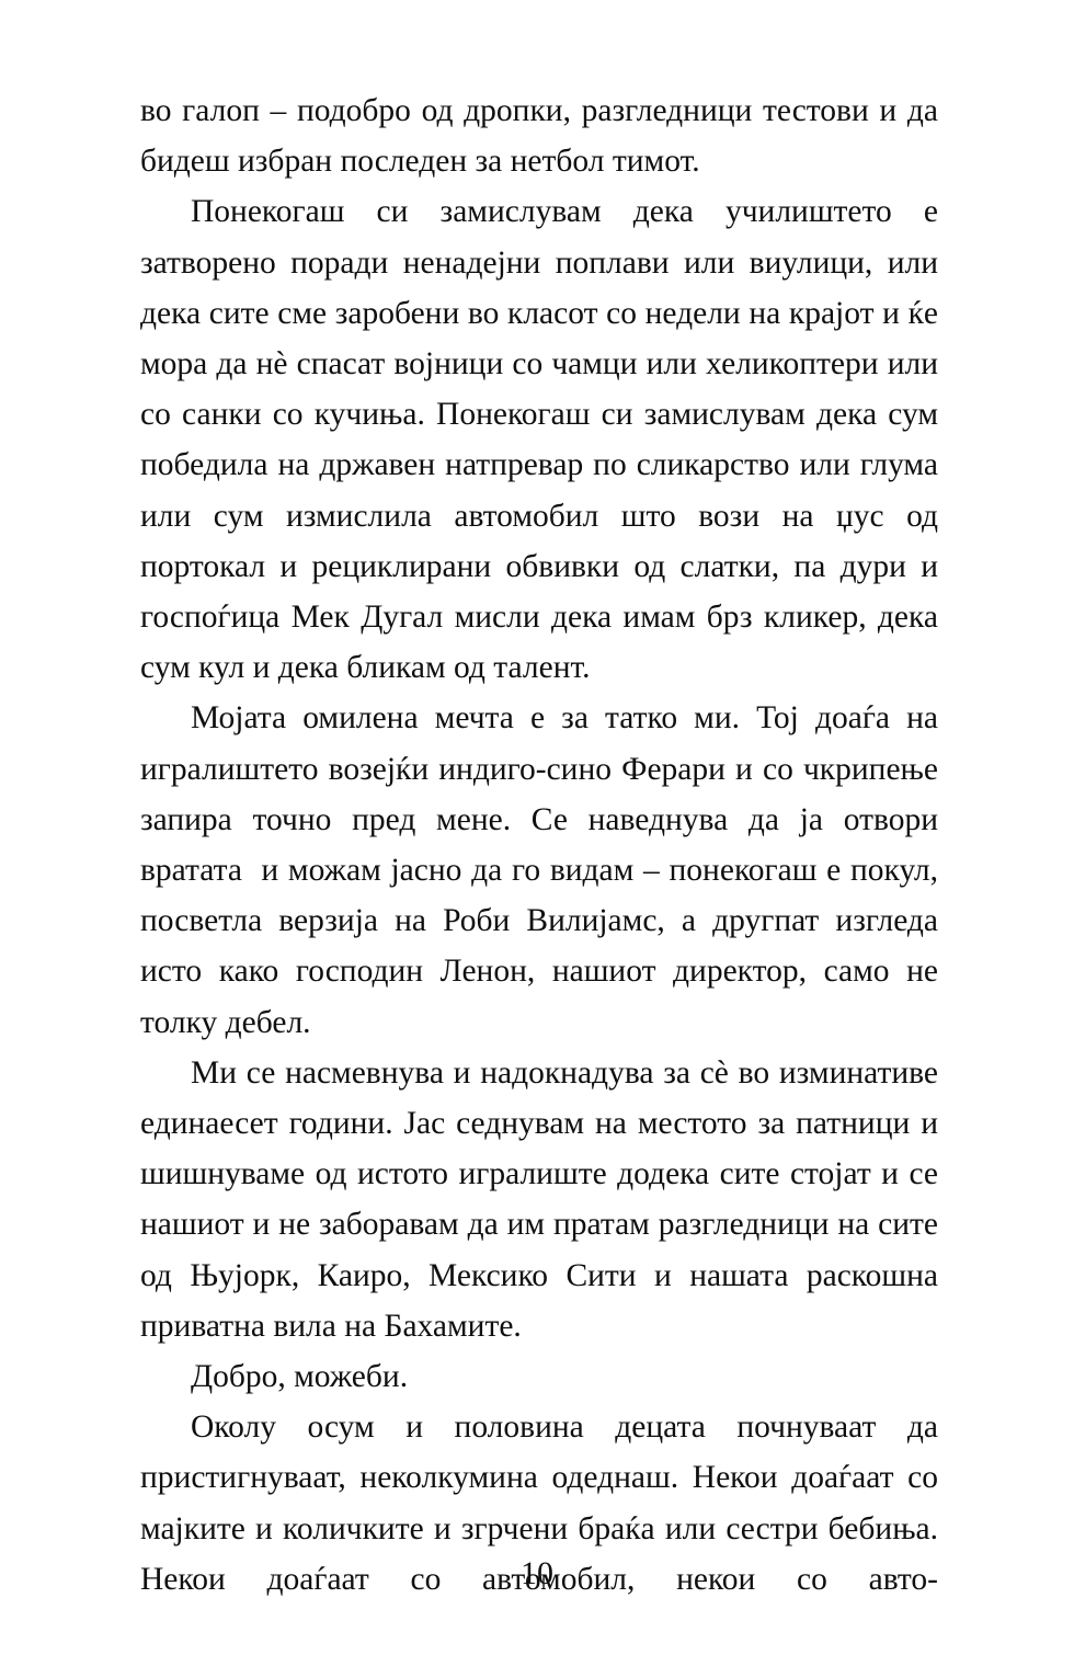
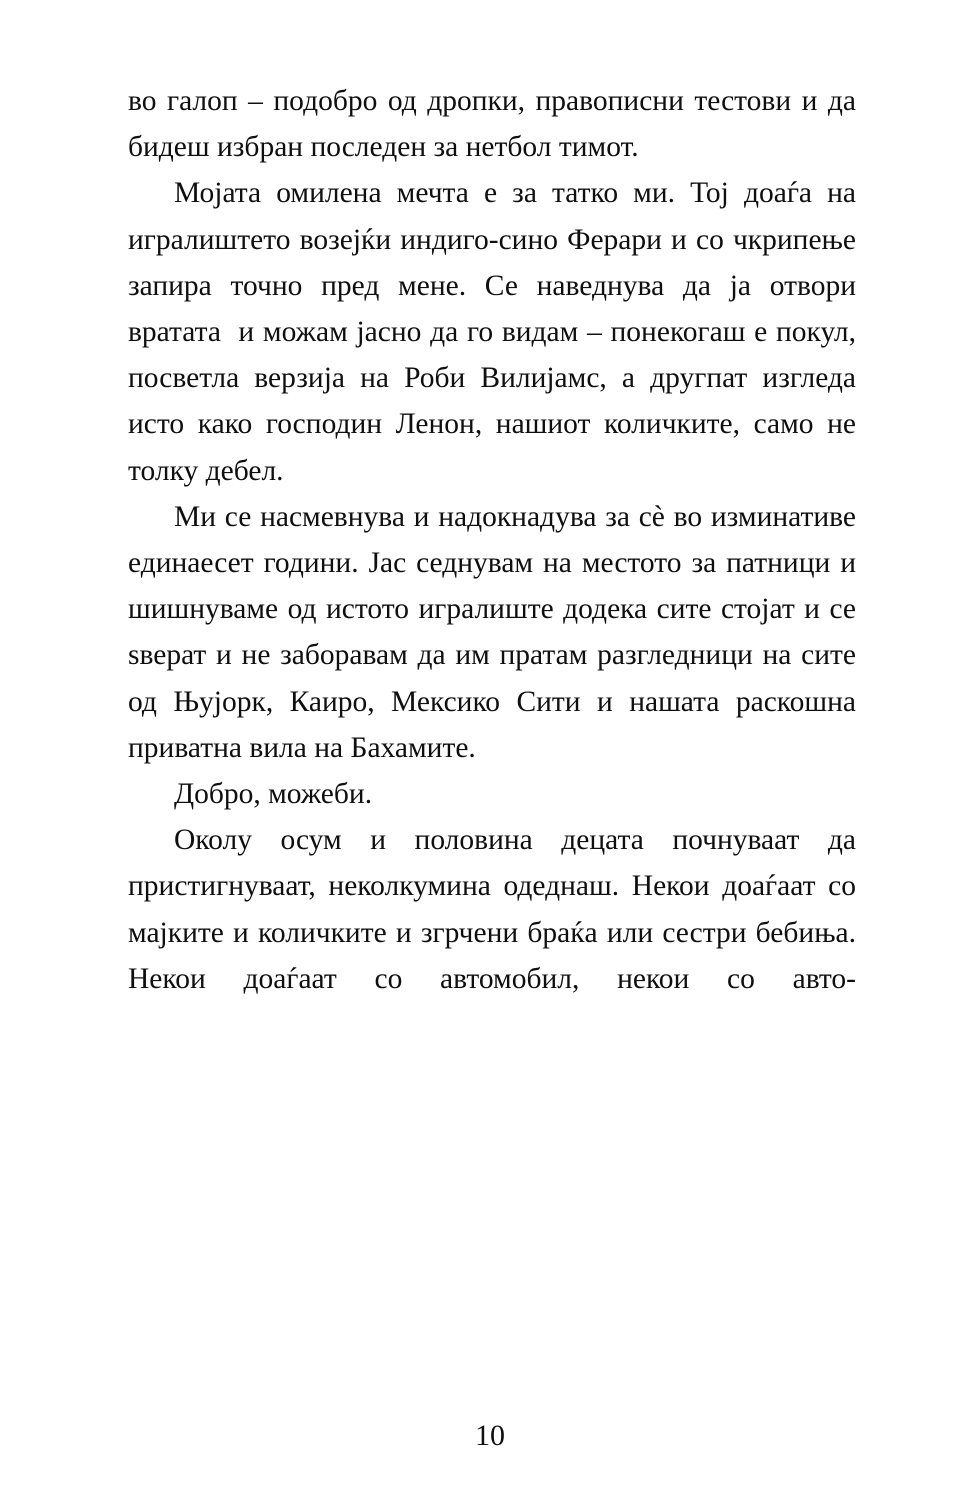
- во галоп – подобро од дропки, разгледници тестови и да бидеш избран последен за нетбол тимот.
+ во галоп – подобро од дропки, правописни тестови и да бидеш избран последен за нетбол тимот.
- Понекогаш си замислувам дека училиштето е затворено поради ненадејни поплави или виулици, или дека сите сме заробени во класот со недели на крајот и ќе мора да нè спасат војници со чамци или хеликоптери или со санки со кучиња. Понекогаш си замислувам дека сум победила на државен натпревар по сликарство или глума или сум измислила автомобил што вози на џус од портокал и рециклирани обвивки од слатки, па дури и госпоѓица Мек Дугал мисли дека имам брз кликер, дека сум кул и дека бликам од талент.
- Мојата омилена мечта е за татко ми. Тој доаѓа на игралиштето возејќи индиго-сино Ферари и со чкрипење запира точно пред мене. Се наведнува да ја отвори вратата и можам јасно да го видам – понекогаш е покул, посветла верзија на Роби Вилијамс, а другпат изгледа исто како господин Ленон, нашиот директор, само не толку дебел.
+ Мојата омилена мечта е за татко ми. Тој доаѓа на игралиштето возејќи индиго-сино Ферари и со чкрипење запира точно пред мене. Се наведнува да ја отвори вратата и можам јасно да го видам – понекогаш е покул, посветла верзија на Роби Вилијамс, а другпат изгледа исто како господин Ленон, нашиот количките, само не толку дебел.
- Ми се насмевнува и надокнадува за сè во изминативе единаесет години. Јас седнувам на местото за патници и шишнуваме од истото игралиште додека сите стојат и се нашиот и не заборавам да им пратам разгледници на сите од Њујорк, Каиро, Мексико Сити и нашата раскошна приватна вила на Бахамите.
+ Ми се насмевнува и надокнадува за сè во изминативе единаесет години. Јас седнувам на местото за патници и шишнуваме од истото игралиште додека сите стојат и се ѕверат и не заборавам да им пратам разгледници на сите од Њујорк, Каиро, Мексико Сити и нашата раскошна приватна вила на Бахамите.
  Добро, можеби.
  Околу осум и половина децата почнуваат да пристигнуваат, неколкумина одеднаш. Некои доаѓаат со мајките и количките и згрчени браќа или сестри бебиња. Некои доаѓаат со автомобил, некои со авто-
  10
